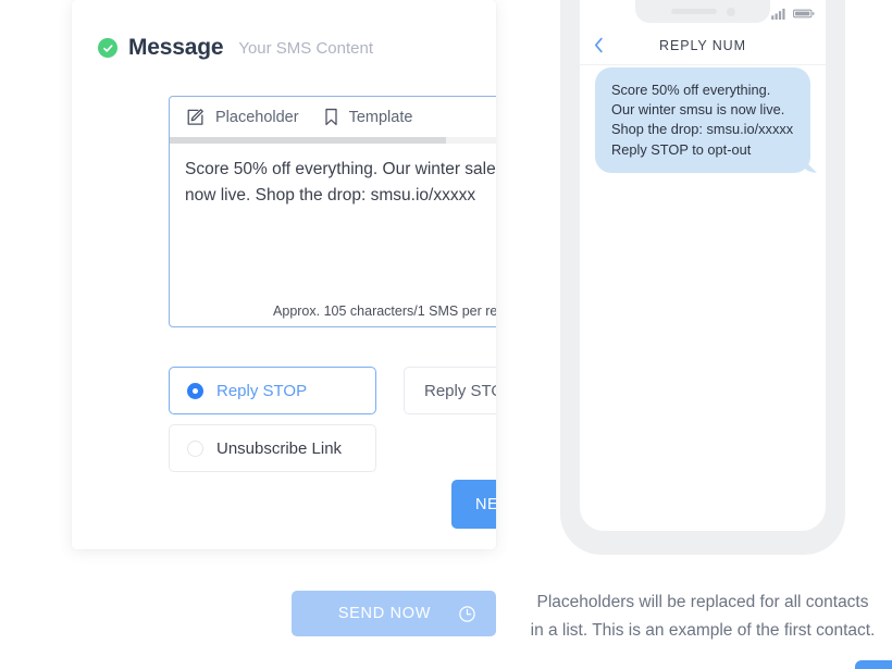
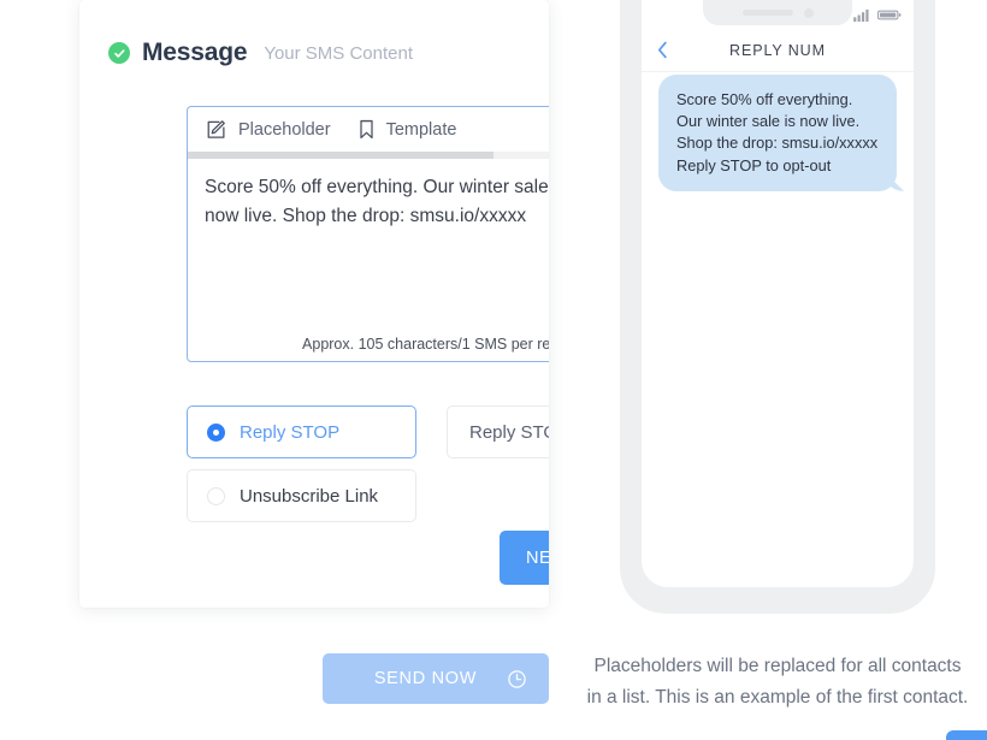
  Message
  Your SMS Content
  Placeholder
  Template
  Score 50% off everything. Our winter sale now live. Shop the drop: smsu.io/xxxxx
  Approx. 105 characters/1 SMS per re
  Reply STOP
  Unsubscribe Link
  Reply ST
  SEND NOW
  REPLY NUM
- Score 50% off everything. Our winter smsu is now live. Shop the drop: smsu.io/xxxxx Reply STOP to opt-out
+ Score 50% off everything. Our winter sale is now live. Shop the drop: smsu.io/xxxxx Reply STOP to opt-out
  Placeholders will be replaced for all contacts in a list. This is an example of the first contact.
